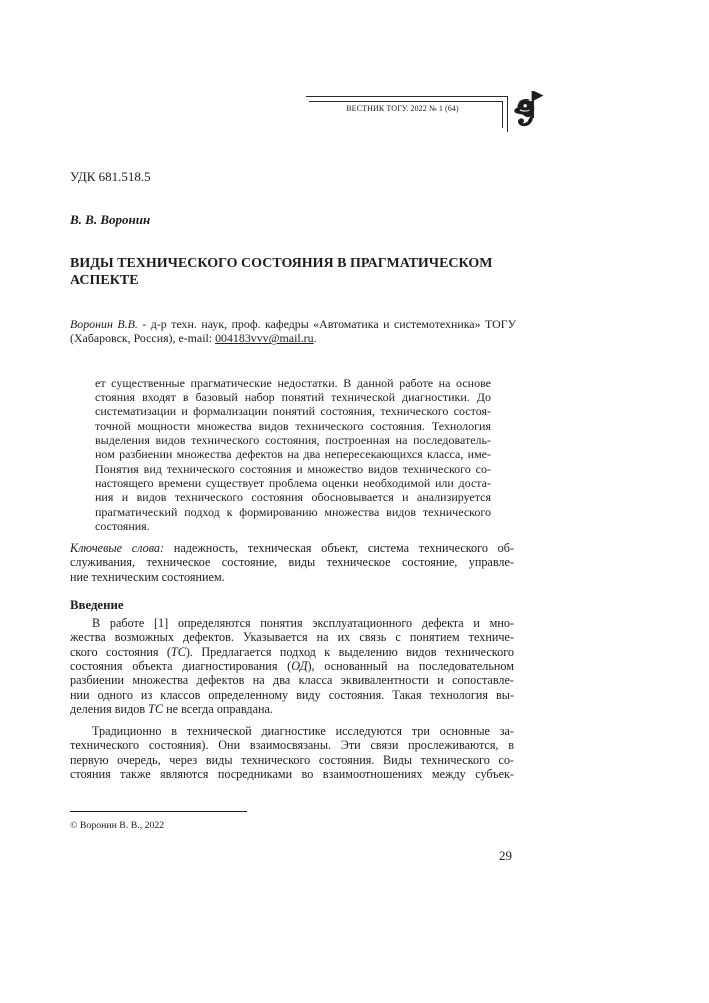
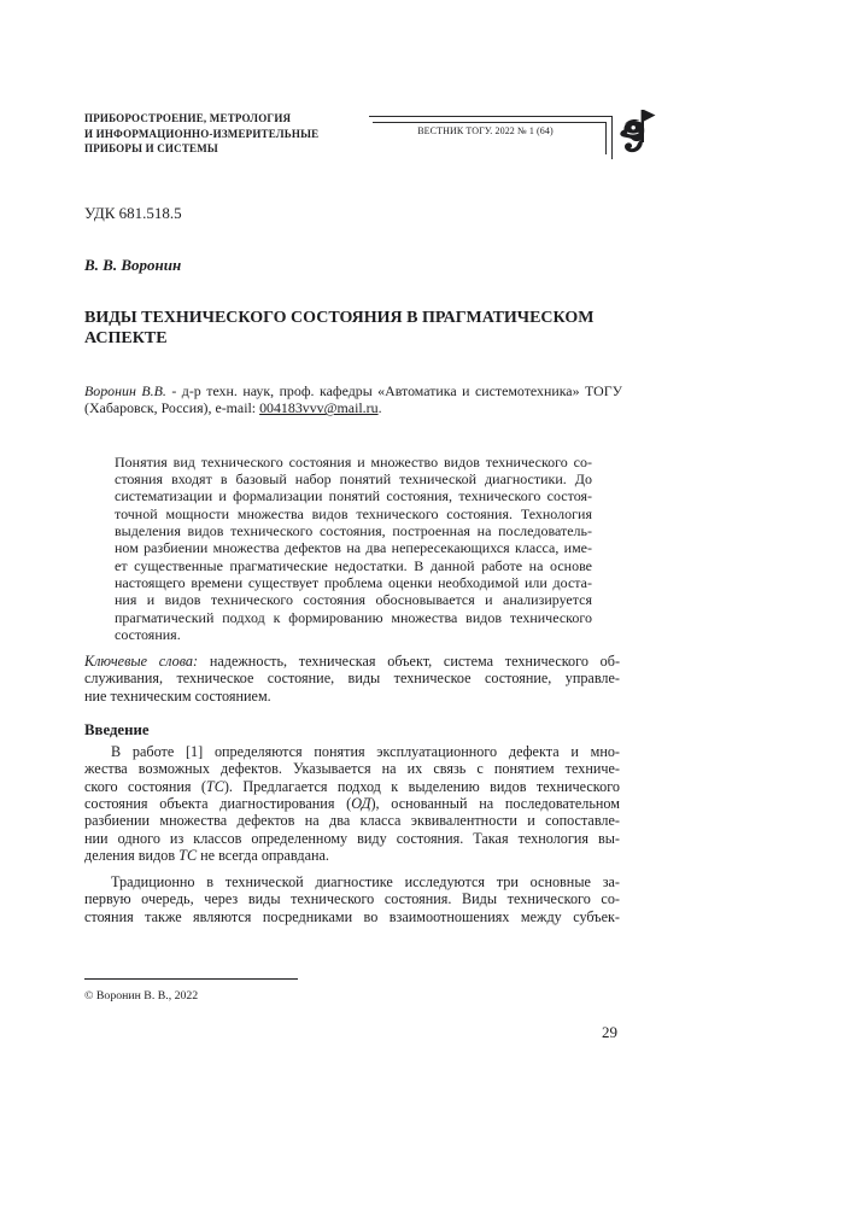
+ ПРИБОРОСТРОЕНИЕ, МЕТРОЛОГИЯ
+ И ИНФОРМАЦИОННО-ИЗМЕРИТЕЛЬНЫЕ
+ ПРИБОРЫ И СИСТЕМЫ
  ВЕСТНИК ТОГУ. 2022 № 1 (64)
  УДК 681.518.5
  В. В. Воронин
  ВИДЫ ТЕХНИЧЕСКОГО СОСТОЯНИЯ В ПРАГМАТИЧЕСКОМ
  АСПЕКТЕ
  Воронин В.В. - д-р техн. наук, проф. кафедры «Автоматика и системотехника» ТОГУ
  (Хабаровск, Россия), e-mail: 004183vvv@mail.ru.
- ет существенные прагматические недостатки. В данной работе на основе
+ Понятия вид технического состояния и множество видов технического со-
  стояния входят в базовый набор понятий технической диагностики. До
  систематизации и формализации понятий состояния, технического состоя-
  точной мощности множества видов технического состояния. Технология
  выделения видов технического состояния, построенная на последователь-
  ном разбиении множества дефектов на два непересекающихся класса, име-
- Понятия вид технического состояния и множество видов технического со-
+ ет существенные прагматические недостатки. В данной работе на основе
  настоящего времени существует проблема оценки необходимой или доста-
  ния и видов технического состояния обосновывается и анализируется
  прагматический подход к формированию множества видов технического
  состояния.
  Ключевые слова: надежность, техническая объект, система технического об-
  служивания, техническое состояние, виды техническое состояние, управле-
  ние техническим состоянием.
  Введение
  В работе [1] определяются понятия эксплуатационного дефекта и мно-
  жества возможных дефектов. Указывается на их связь с понятием техниче-
  ского состояния (ТС). Предлагается подход к выделению видов технического
  состояния объекта диагностирования (ОД), основанный на последовательном
  разбиении множества дефектов на два класса эквивалентности и сопоставле-
  нии одного из классов определенному виду состояния. Такая технология вы-
  деления видов ТС не всегда оправдана.
  Традиционно в технической диагностике исследуются три основные за-
- технического состояния). Они взаимосвязаны. Эти связи прослеживаются, в
  первую очередь, через виды технического состояния. Виды технического со-
  стояния также являются посредниками во взаимоотношениях между субъек-
  © Воронин В. В., 2022
  29
